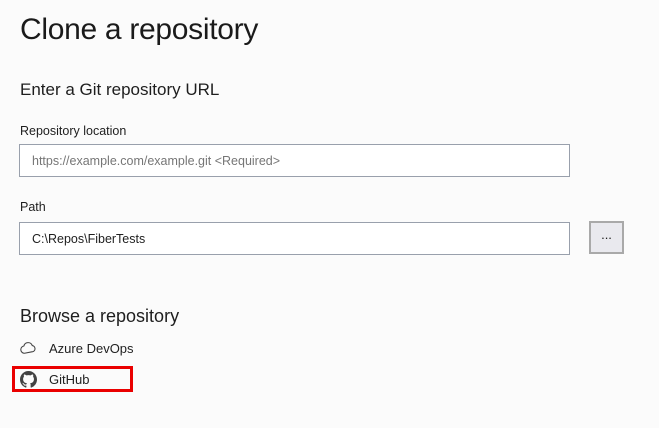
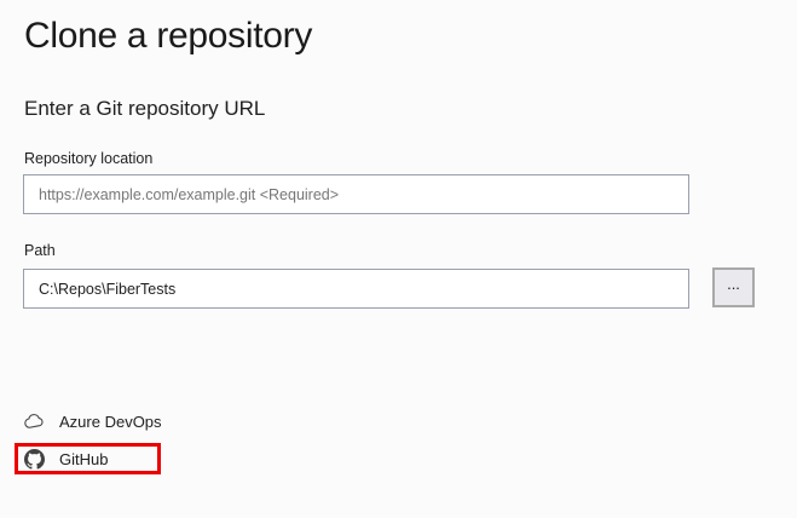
  Clone a repository
  Enter a Git repository URL
  Repository location
  https://example.com/example.git <Required>
  Path
  C:\Repos\FiberTests
  ...
- Browse a repository
  Azure DevOps
  GitHub
